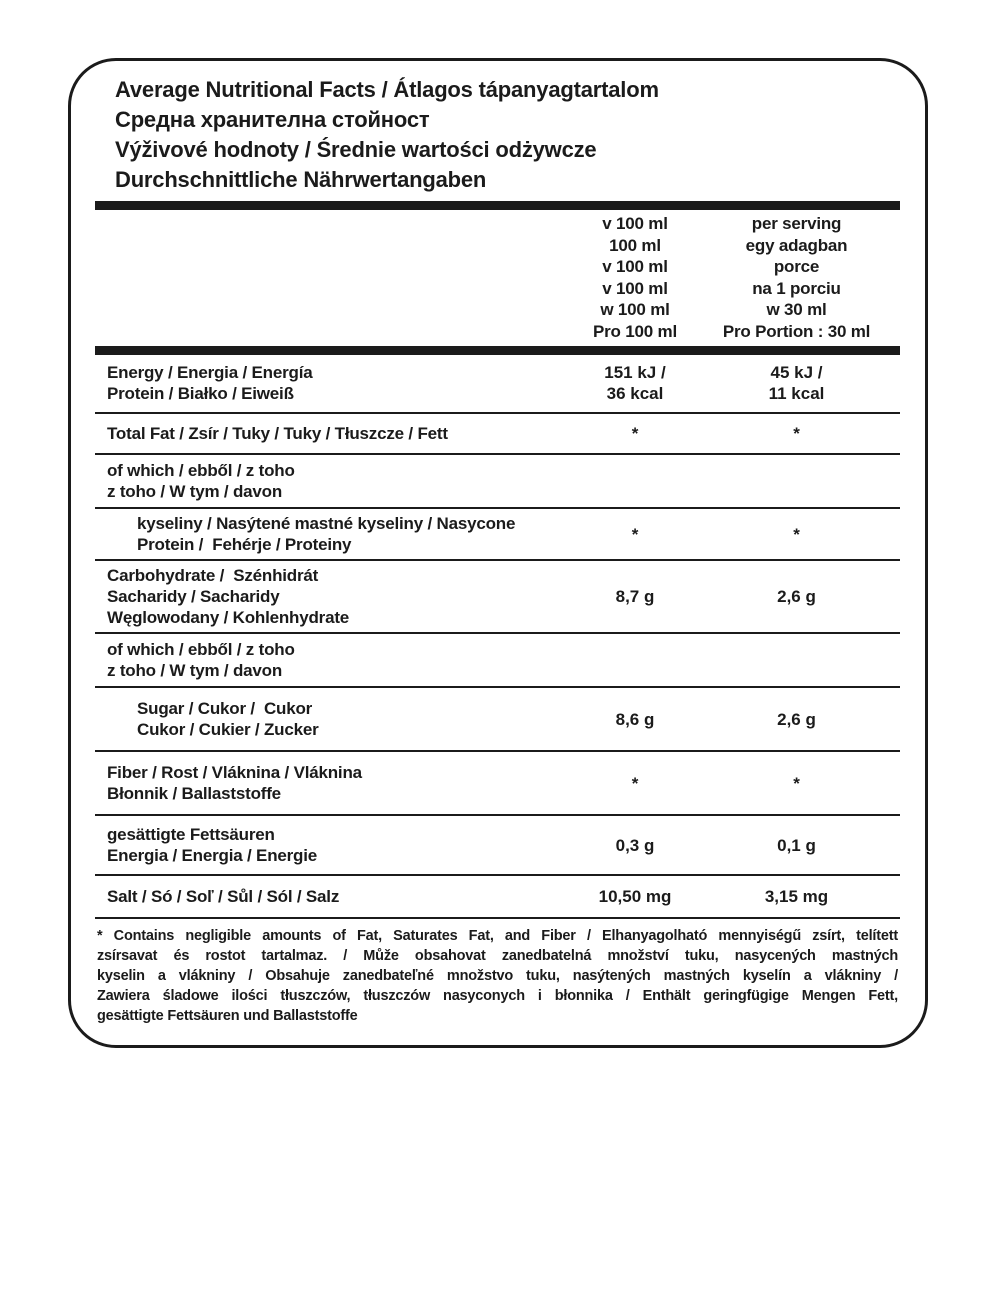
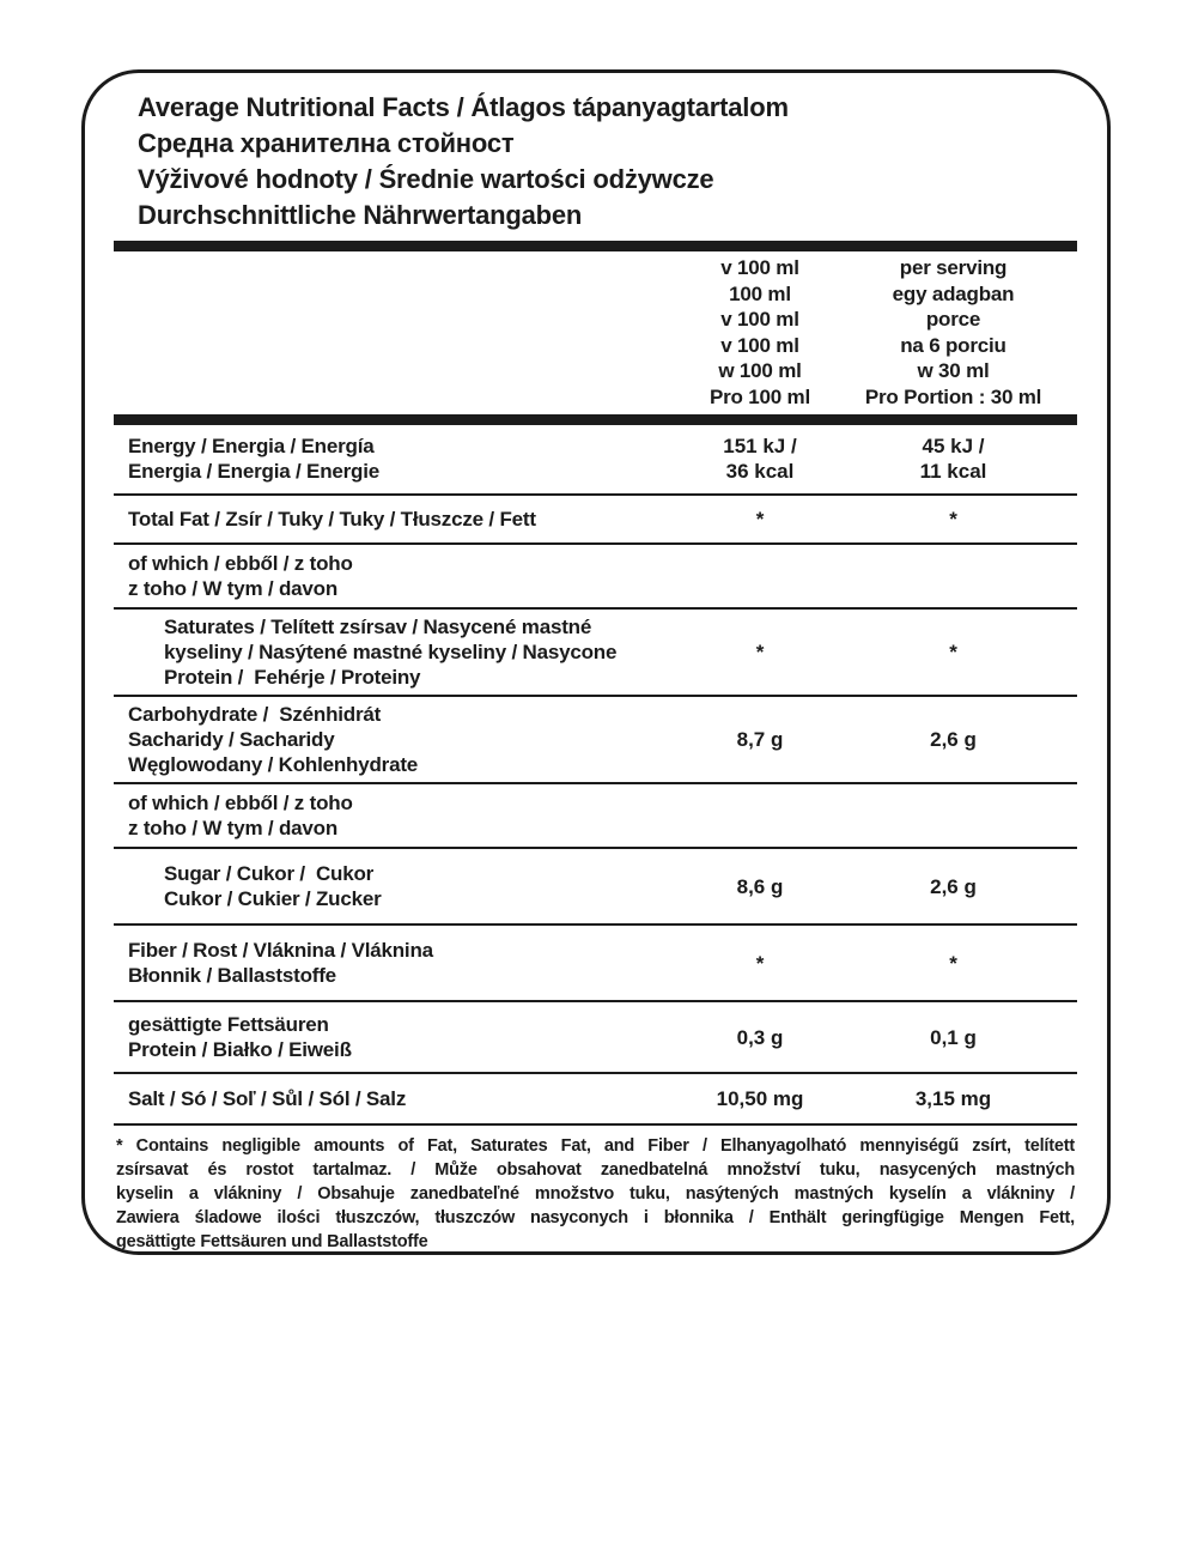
  Average Nutritional Facts / Átlagos tápanyagtartalom
  Средна хранителна стойност
  Výživové hodnoty / Średnie wartości odżywcze
  Durchschnittliche Nährwertangaben
  v 100 ml
  100 ml
  v 100 ml
  v 100 ml
  w 100 ml
  Pro 100 ml
  per serving
  egy adagban
  porce
- na 1 porciu
+ na 6 porciu
  w 30 ml
  Pro Portion : 30 ml
  Energy / Energia / Energía
- Protein / Białko / Eiweiß
+ Energia / Energia / Energie
  151 kJ /
  36 kcal
  45 kJ /
  11 kcal
  Total Fat / Zsír / Tuky / Tuky / Tłuszcze / Fett
  *
  *
  of which / ebből / z toho
  z toho / W tym / davon
+ Saturates / Telített zsírsav / Nasycené mastné
  kyseliny / Nasýtené mastné kyseliny / Nasycone
  Protein / Fehérje / Proteiny
  *
  *
  Carbohydrate / Szénhidrát
  Sacharidy / Sacharidy
  Węglowodany / Kohlenhydrate
  8,7 g
  2,6 g
  of which / ebből / z toho
  z toho / W tym / davon
  Sugar / Cukor / Cukor
  Cukor / Cukier / Zucker
  8,6 g
  2,6 g
  Fiber / Rost / Vláknina / Vláknina
  Błonnik / Ballaststoffe
  *
  *
  gesättigte Fettsäuren
- Energia / Energia / Energie
+ Protein / Białko / Eiweiß
  0,3 g
  0,1 g
  Salt / Só / Soľ / Sůl / Sól / Salz
  10,50 mg
  3,15 mg
  * Contains negligible amounts of Fat, Saturates Fat, and Fiber / Elhanyagolható mennyiségű zsírt, telített
  zsírsavat és rostot tartalmaz. / Může obsahovat zanedbatelná množství tuku, nasycených mastných
  kyselin a vlákniny / Obsahuje zanedbateľné množstvo tuku, nasýtených mastných kyselín a vlákniny /
  Zawiera śladowe ilości tłuszczów, tłuszczów nasyconych i błonnika / Enthält geringfügige Mengen Fett,
  gesättigte Fettsäuren und Ballaststoffe
